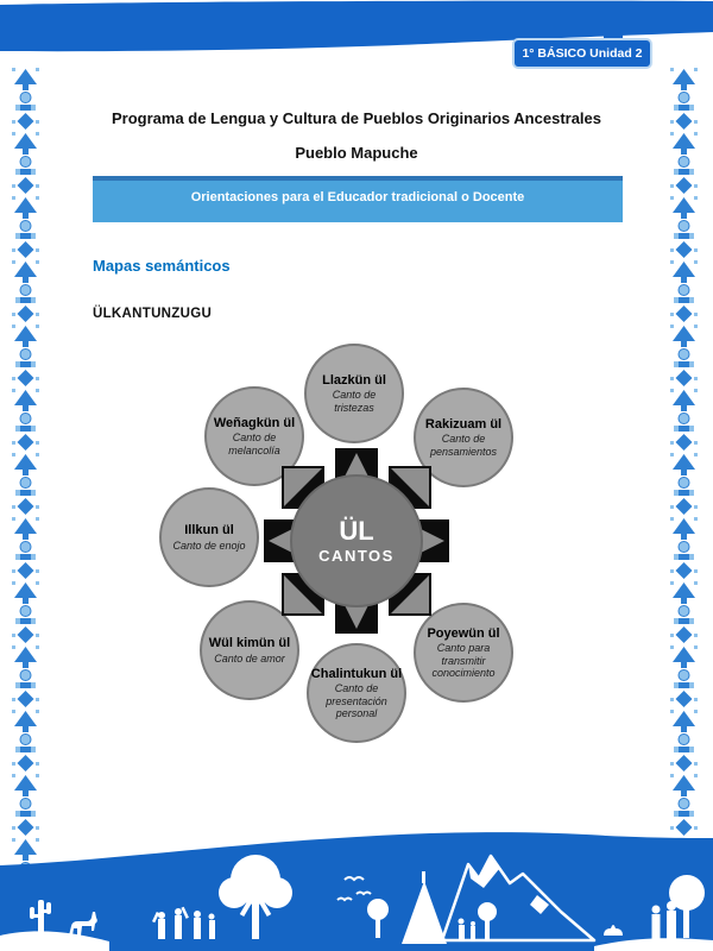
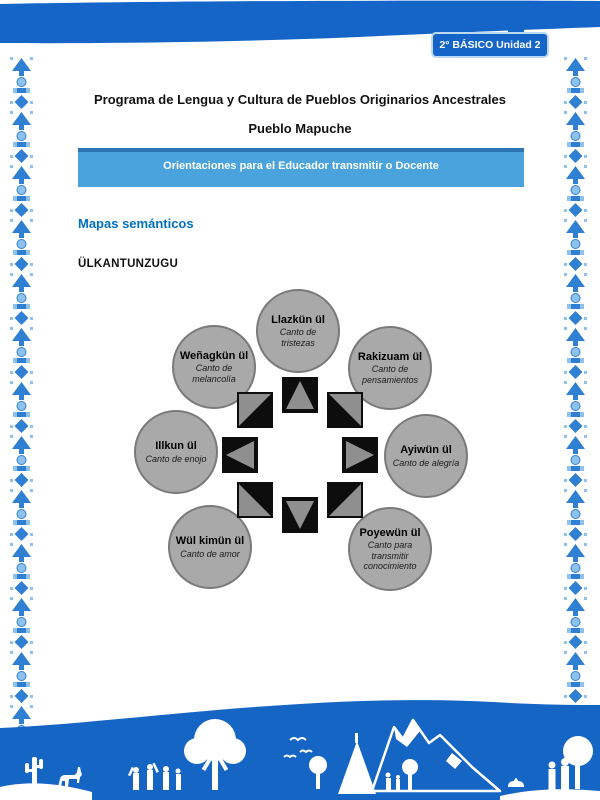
- 1° BÁSICO Unidad 2
+ 2° BÁSICO Unidad 2
  Programa de Lengua y Cultura de Pueblos Originarios Ancestrales
  Pueblo Mapuche
- Orientaciones para el Educador tradicional o Docente
+ Orientaciones para el Educador transmitir o Docente
  Mapas semánticos
  ÜLKANTUNZUGU
  Llazkün ül
  Canto de tristezas
  Weñagkün ül
  Canto de melancolía
  Rakizuam ül
  Canto de pensamientos
  Illkun ül
  Canto de enojo
+ Ayiwün ül
+ Canto de alegría
  Wül kimün ül
  Canto de amor
  Poyewün ül
  Canto para transmitir conocimiento
- Chalintukun ül
- Canto de presentación personal
- ÜL
- CANTOS
